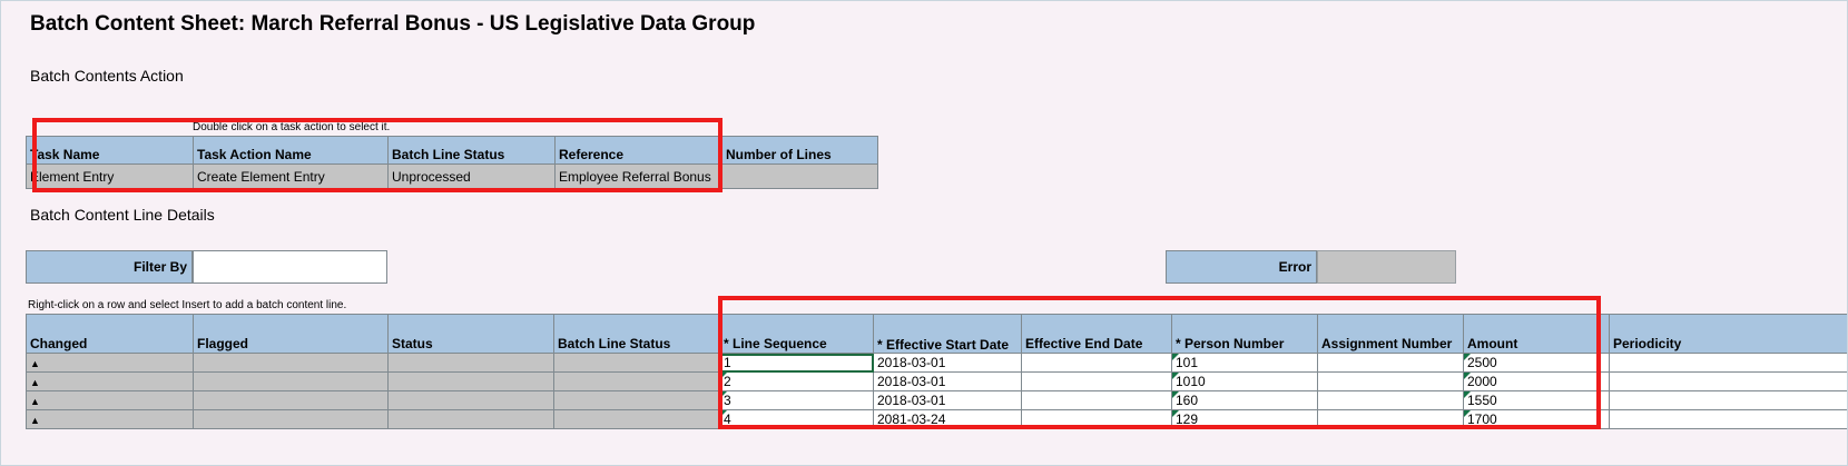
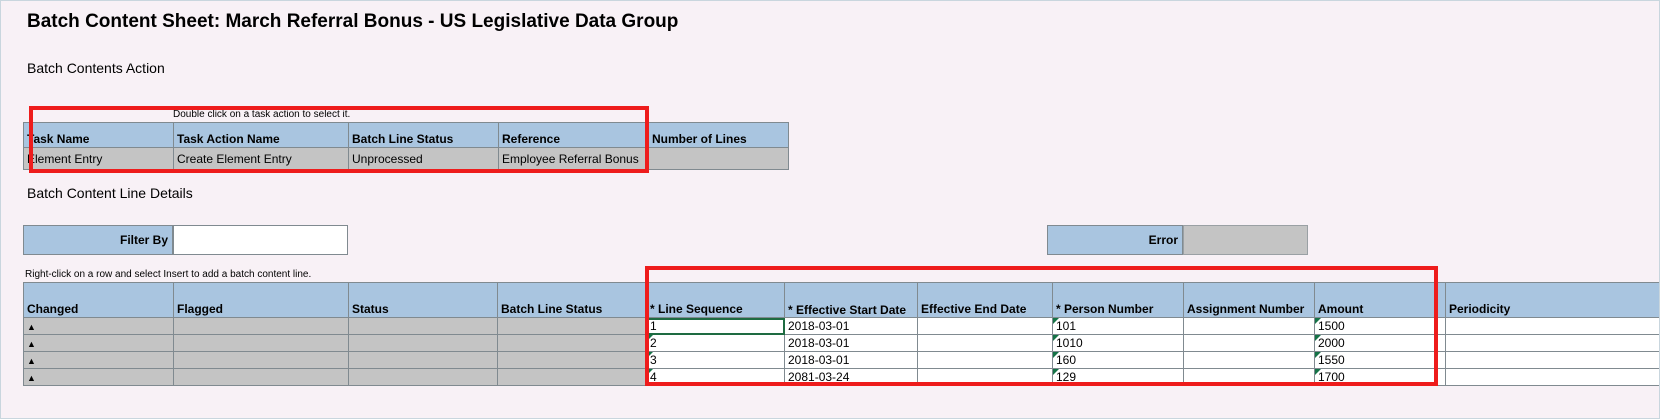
  Batch Content Sheet: March Referral Bonus - US Legislative Data Group
  Batch Contents Action
  Double click on a task action to select it.
  Task Name	Task Action Name	Batch Line Status	Reference	Number of Lines
  Element Entry	Create Element Entry	Unprocessed	Employee Referral Bonus
  Batch Content Line Details
  Filter By
  Error
  Right-click on a row and select Insert to add a batch content line.
  Changed	Flagged	Status	Batch Line Status	* Line Sequence	* Effective Start Date	Effective End Date	* Person Number	Assignment Number	Amount	Periodicity
- ▲				1	2018-03-01		101		2500
+ ▲				1	2018-03-01		101		1500
  ▲				2	2018-03-01		1010		2000
  ▲				3	2018-03-01		160		1550
  ▲				4	2081-03-24		129		1700
